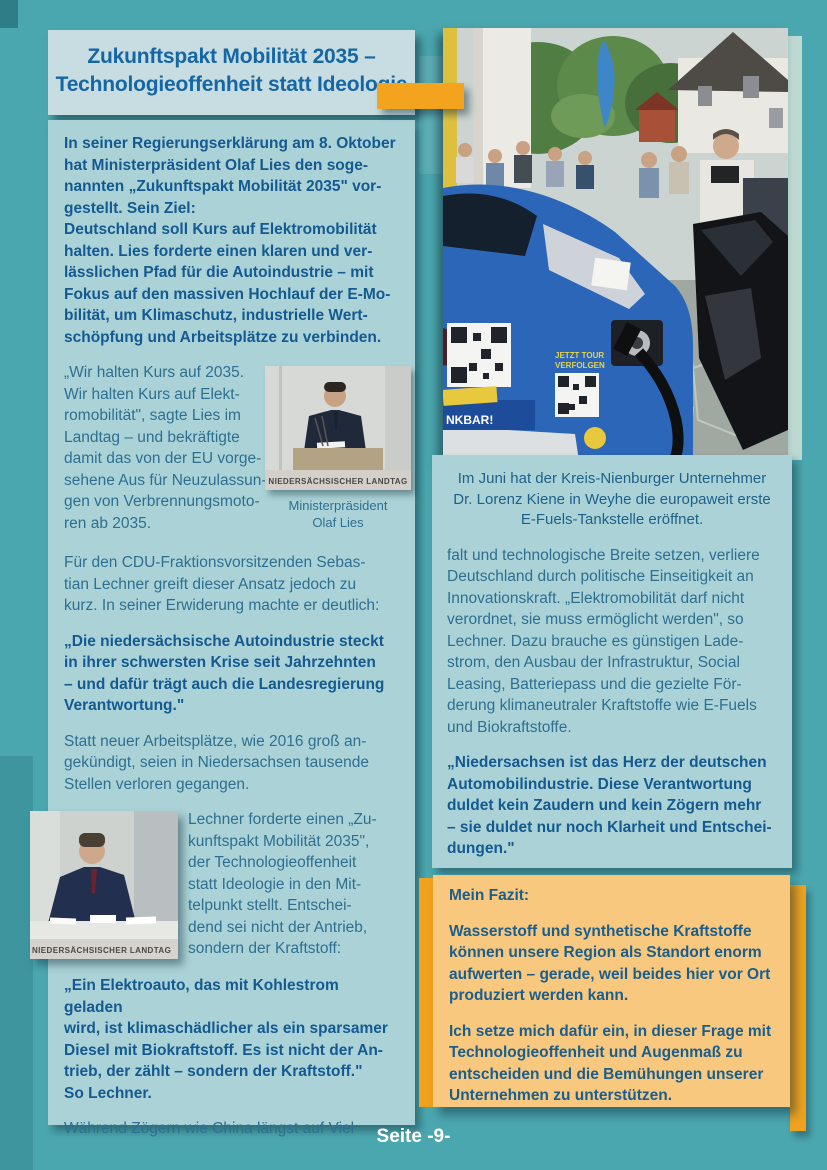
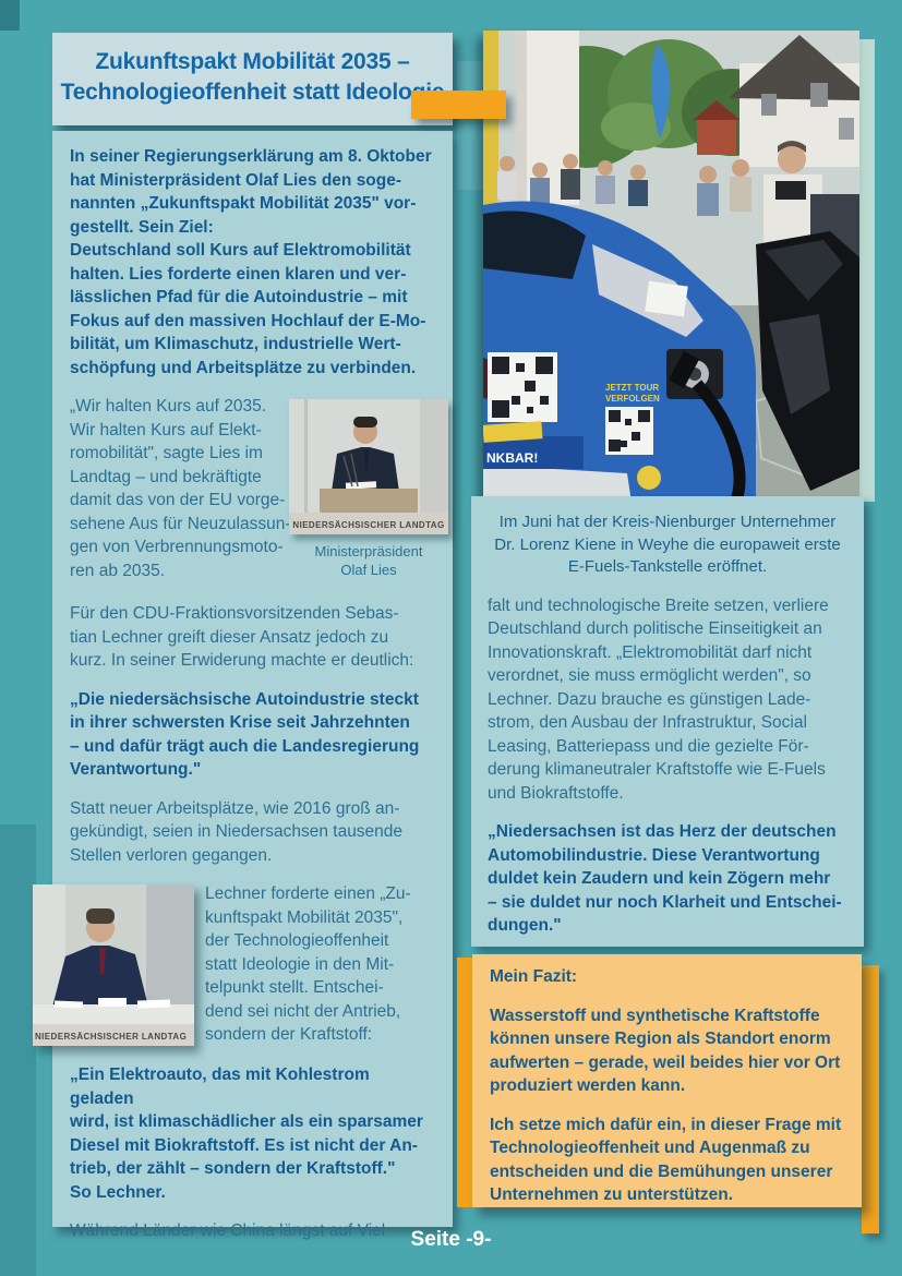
  Zukunftspakt Mobilität 2035 –
  Technologieoffenheit statt Ideolo
  JETZT TOUR
  VERFOLGEN
  NKBAR!
  In seiner Regierungserklärung am 8. Oktober
  hat Ministerpräsident Olaf Lies den soge-
  nannten „Zukunftspakt Mobilität 2035" vor-
  gestellt. Sein Ziel:
  Deutschland soll Kurs auf Elektromobilität
  halten. Lies forderte einen klaren und ver-
  lässlichen Pfad für die Autoindustrie – mit
  Fokus auf den massiven Hochlauf der E-Mo-
  bilität, um Klimaschutz, industrielle Wert-
  schöpfung und Arbeitsplätze zu verbinden.
  „Wir halten Kurs auf 2035.
  Wir halten Kurs auf Elekt-
  romobilität", sagte Lies im
  Landtag – und bekräftigte
  damit das von der EU vorge-
  sehene Aus für Neuzulassun-
  gen von Verbrennungsmoto-
  ren ab 2035.
  NIEDERSÄCHSISCHER LANDTAG
  Ministerpräsident
  Olaf Lies
  Für den CDU-Fraktionsvorsitzenden Sebas-
  tian Lechner greift dieser Ansatz jedoch zu
  kurz. In seiner Erwiderung machte er deutlich:
  „Die niedersächsische Autoindustrie steckt
  in ihrer schwersten Krise seit Jahrzehnten
  – und dafür trägt auch die Landesregierung
  Verantwortung."
  Statt neuer Arbeitsplätze, wie 2016 groß an-
  gekündigt, seien in Niedersachsen tausende
  Stellen verloren gegangen.
  NIEDERSÄCHSISCHER LANDTAG
  Lechner forderte einen „Zu-
  kunftspakt Mobilität 2035",
  der Technologieoffenheit
  statt Ideologie in den Mit-
  telpunkt stellt. Entschei-
  dend sei nicht der Antrieb,
  sondern der Kraftstoff:
  „Ein Elektroauto, das mit Kohlestrom geladen
  wird, ist klimaschädlicher als ein sparsamer
  Diesel mit Biokraftstoff. Es ist nicht der An-
  trieb, der zählt – sondern der Kraftstoff."
  So Lechner.
- Während Zögern wie China längst auf Viel
+ Während Länder wie China längst auf Viel
  Im Juni hat der Kreis-Nienburger Unternehmer
  Dr. Lorenz Kiene in Weyhe die europaweit erste
  E-Fuels-Tankstelle eröffnet.
  falt und technologische Breite setzen, verliere
  Deutschland durch politische Einseitigkeit an
  Innovationskraft. „Elektromobilität darf nicht
  verordnet, sie muss ermöglicht werden", so
  Lechner. Dazu brauche es günstigen Lade-
  strom, den Ausbau der Infrastruktur, Social
  Leasing, Batteriepass und die gezielte För-
  derung klimaneutraler Kraftstoffe wie E-Fuels
  und Biokraftstoffe.
  „Niedersachsen ist das Herz der deutschen
  Automobilindustrie. Diese Verantwortung
  duldet kein Zaudern und kein Zögern mehr
  – sie duldet nur noch Klarheit und Entschei-
  dungen."
  Mein Fazit:
  Wasserstoff und synthetische Kraftstoffe
  können unsere Region als Standort enorm
  aufwerten – gerade, weil beides hier vor Ort
  produziert werden kann.
  Ich setze mich dafür ein, in dieser Frage mit
  Technologieoffenheit und Augenmaß zu
  entscheiden und die Bemühungen unserer
  Unternehmen zu unterstützen.
  Seite -9-
